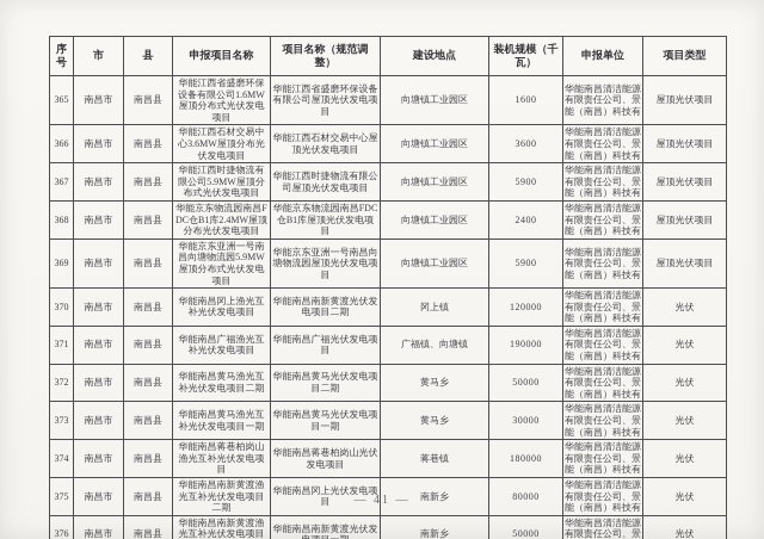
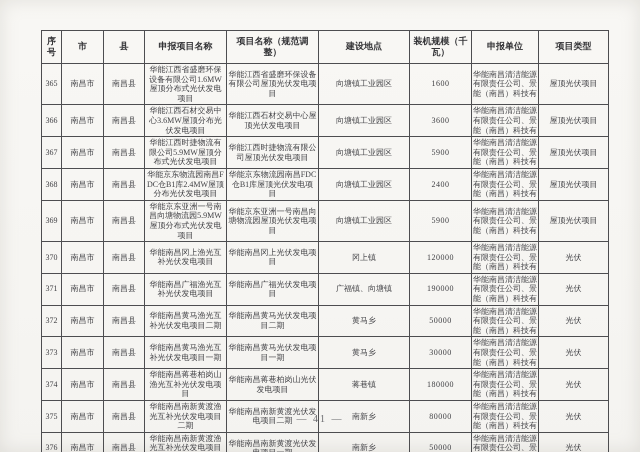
  序号	市	县	申报项目名称	项目名称（规范调整）	建设地点	装机规模（千瓦）	申报单位	项目类型
  365	南昌市	南昌县	华能江西省盛磨环保设备有限公司1.6MW屋顶分布式光伏发电项目	华能江西省盛磨环保设备有限公司屋顶光伏发电项目	向塘镇工业园区	1600	华能南昌清洁能源有限责任公司、景能（南昌）科技有	屋顶光伏项目
  366	南昌市	南昌县	华能江西石材交易中心3.6MW屋顶分布光伏发电项目	华能江西石材交易中心屋顶光伏发电项目	向塘镇工业园区	3600	华能南昌清洁能源有限责任公司、景能（南昌）科技有	屋顶光伏项目
  367	南昌市	南昌县	华能江西时捷物流有限公司5.9MW屋顶分布式光伏发电项目	华能江西时捷物流有限公司屋顶光伏发电项目	向塘镇工业园区	5900	华能南昌清洁能源有限责任公司、景能（南昌）科技有	屋顶光伏项目
  368	南昌市	南昌县	华能京东物流园南昌FDC仓B1库2.4MW屋顶分布光伏发电项目	华能京东物流园南昌FDC仓B1库屋顶光伏发电项目	向塘镇工业园区	2400	华能南昌清洁能源有限责任公司、景能（南昌）科技有	屋顶光伏项目
  369	南昌市	南昌县	华能京东亚洲一号南昌向塘物流园5.9MW屋顶分布式光伏发电项目	华能京东亚洲一号南昌向塘物流园屋顶光伏发电项目	向塘镇工业园区	5900	华能南昌清洁能源有限责任公司、景能（南昌）科技有	屋顶光伏项目
- 370	南昌市	南昌县	华能南昌冈上渔光互补光伏发电项目	华能南昌南新黄渡光伏发电项目二期	冈上镇	120000	华能南昌清洁能源有限责任公司、景能（南昌）科技有	光伏
+ 370	南昌市	南昌县	华能南昌冈上渔光互补光伏发电项目	华能南昌冈上光伏发电项目	冈上镇	120000	华能南昌清洁能源有限责任公司、景能（南昌）科技有	光伏
  371	南昌市	南昌县	华能南昌广福渔光互补光伏发电项目	华能南昌广福光伏发电项目	广福镇、向塘镇	190000	华能南昌清洁能源有限责任公司、景能（南昌）科技有	光伏
  372	南昌市	南昌县	华能南昌黄马渔光互补光伏发电项目二期	华能南昌黄马光伏发电项目二期	黄马乡	50000	华能南昌清洁能源有限责任公司、景能（南昌）科技有	光伏
  373	南昌市	南昌县	华能南昌黄马渔光互补光伏发电项目一期	华能南昌黄马光伏发电项目一期	黄马乡	30000	华能南昌清洁能源有限责任公司、景能（南昌）科技有	光伏
  374	南昌市	南昌县	华能南昌蒋巷柏岗山渔光互补光伏发电项目	华能南昌蒋巷柏岗山光伏发电项目	蒋巷镇	180000	华能南昌清洁能源有限责任公司、景能（南昌）科技有	光伏
- 375	南昌市	南昌县	华能南昌南新黄渡渔光互补光伏发电项目二期	华能南昌冈上光伏发电项目	南新乡	80000	华能南昌清洁能源有限责任公司、景能（南昌）科技有	光伏
+ 375	南昌市	南昌县	华能南昌南新黄渡渔光互补光伏发电项目二期	华能南昌南新黄渡光伏发电项目二期	南新乡	80000	华能南昌清洁能源有限责任公司、景能（南昌）科技有	光伏
  376	南昌市	南昌县	华能南昌南新黄渡渔光互补光伏发电项目	华能南昌南新黄渡光伏发	南新乡	50000	华能南昌清洁能源有限责任公司、景	光伏
  — 41 —
